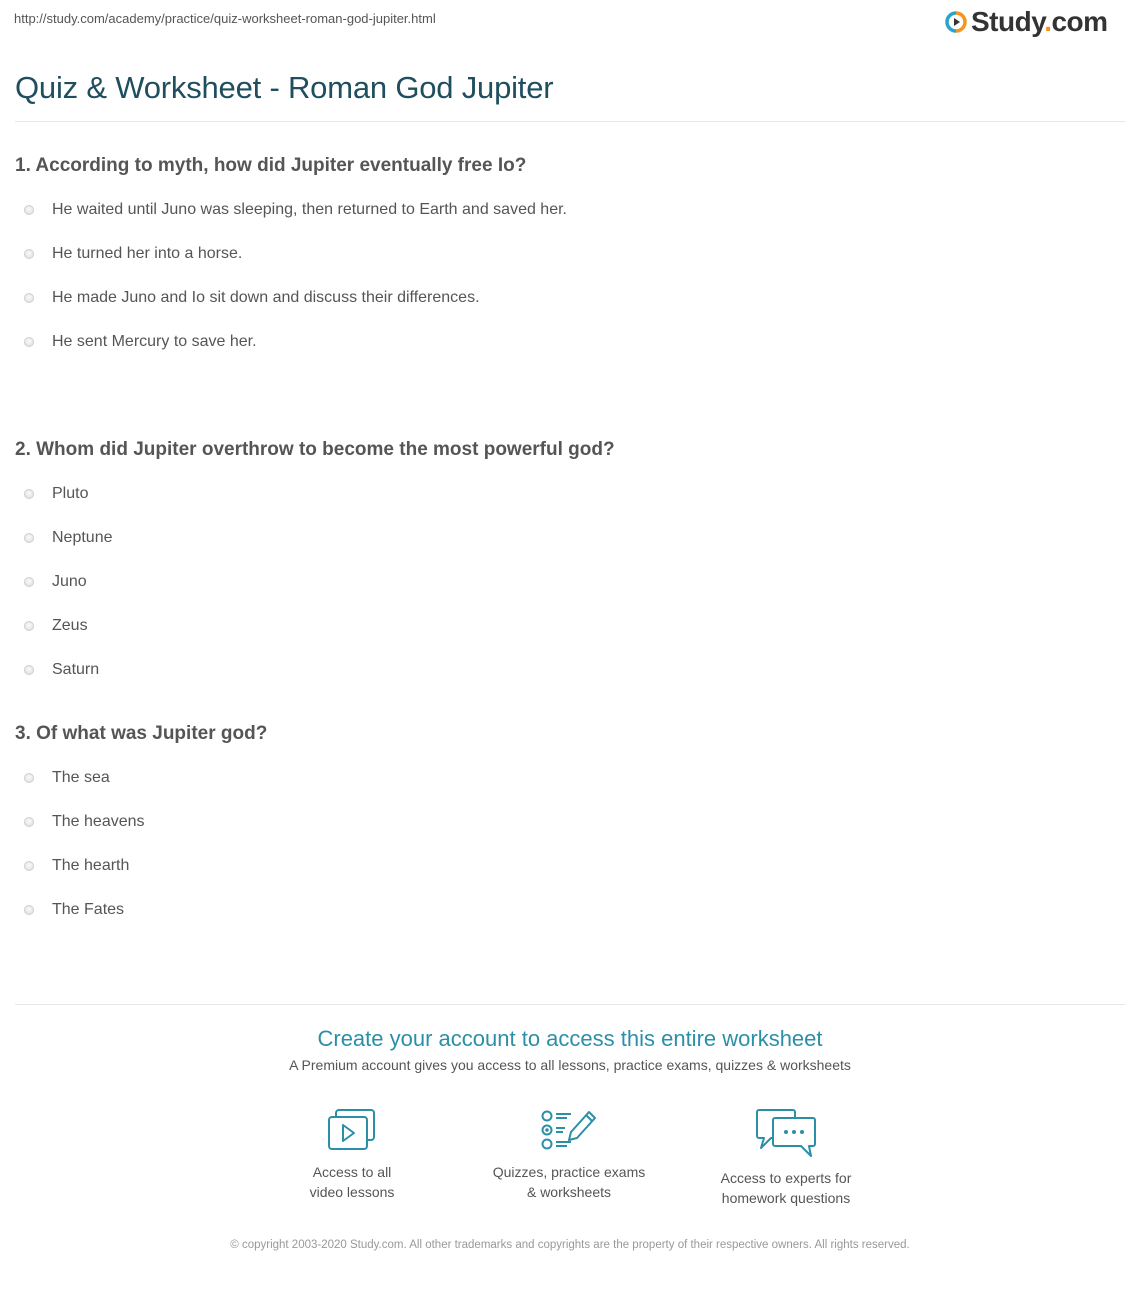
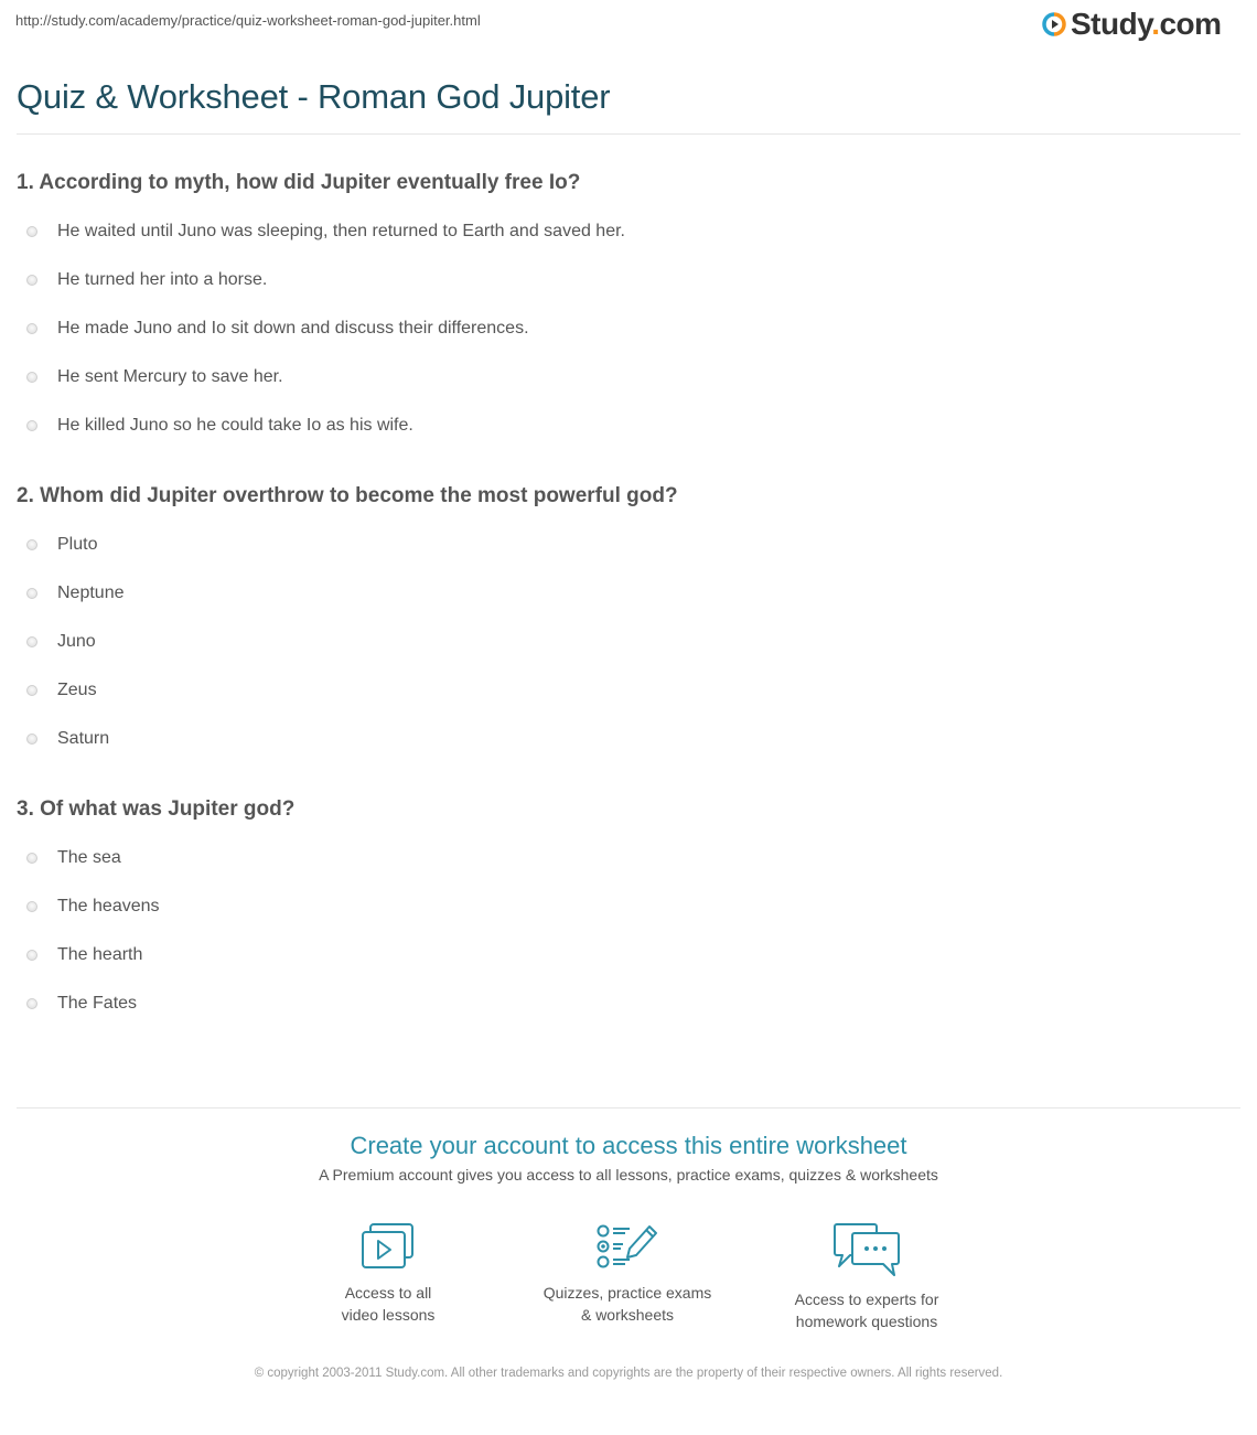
  http://study.com/academy/practice/quiz-worksheet-roman-god-jupiter.html
  Study.com
  Quiz & Worksheet - Roman God Jupiter
  1. According to myth, how did Jupiter eventually free Io?
  He waited until Juno was sleeping, then returned to Earth and saved her.
  He turned her into a horse.
  He made Juno and Io sit down and discuss their differences.
  He sent Mercury to save her.
+ He killed Juno so he could take Io as his wife.
  2. Whom did Jupiter overthrow to become the most powerful god?
  Pluto
  Neptune
  Juno
  Zeus
  Saturn
  3. Of what was Jupiter god?
  The sea
  The heavens
  The hearth
  The Fates
  Create your account to access this entire worksheet
  A Premium account gives you access to all lessons, practice exams, quizzes & worksheets
  Access to all
  video lessons
  Quizzes, practice exams
  & worksheets
  Access to experts for
  homework questions
- © copyright 2003-2020 Study.com. All other trademarks and copyrights are the property of their respective owners. All rights reserved.
+ © copyright 2003-2011 Study.com. All other trademarks and copyrights are the property of their respective owners. All rights reserved.
